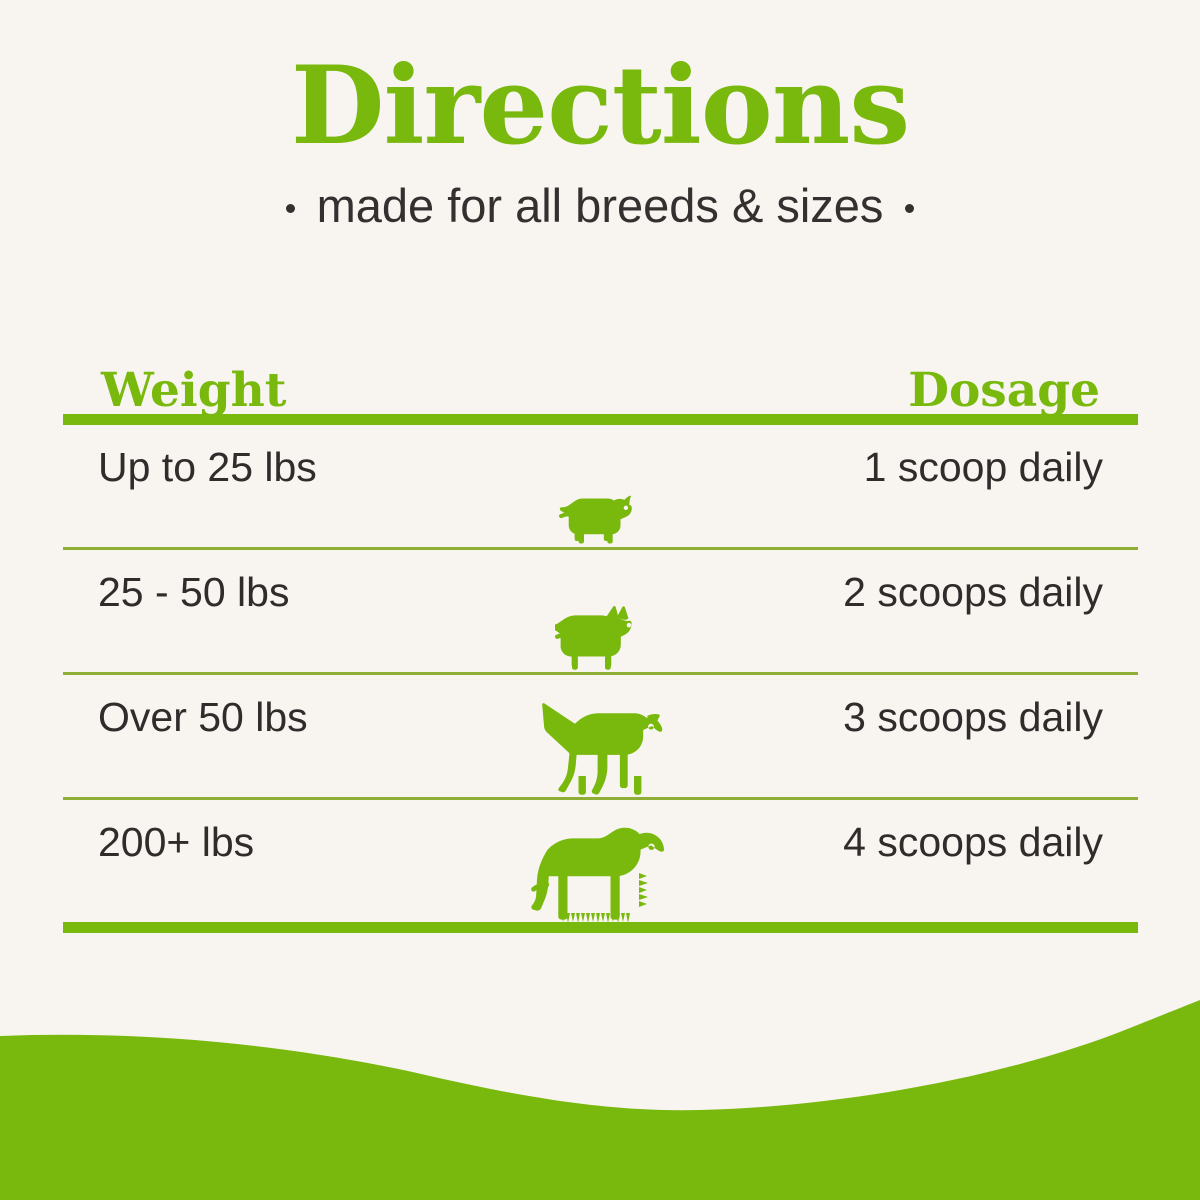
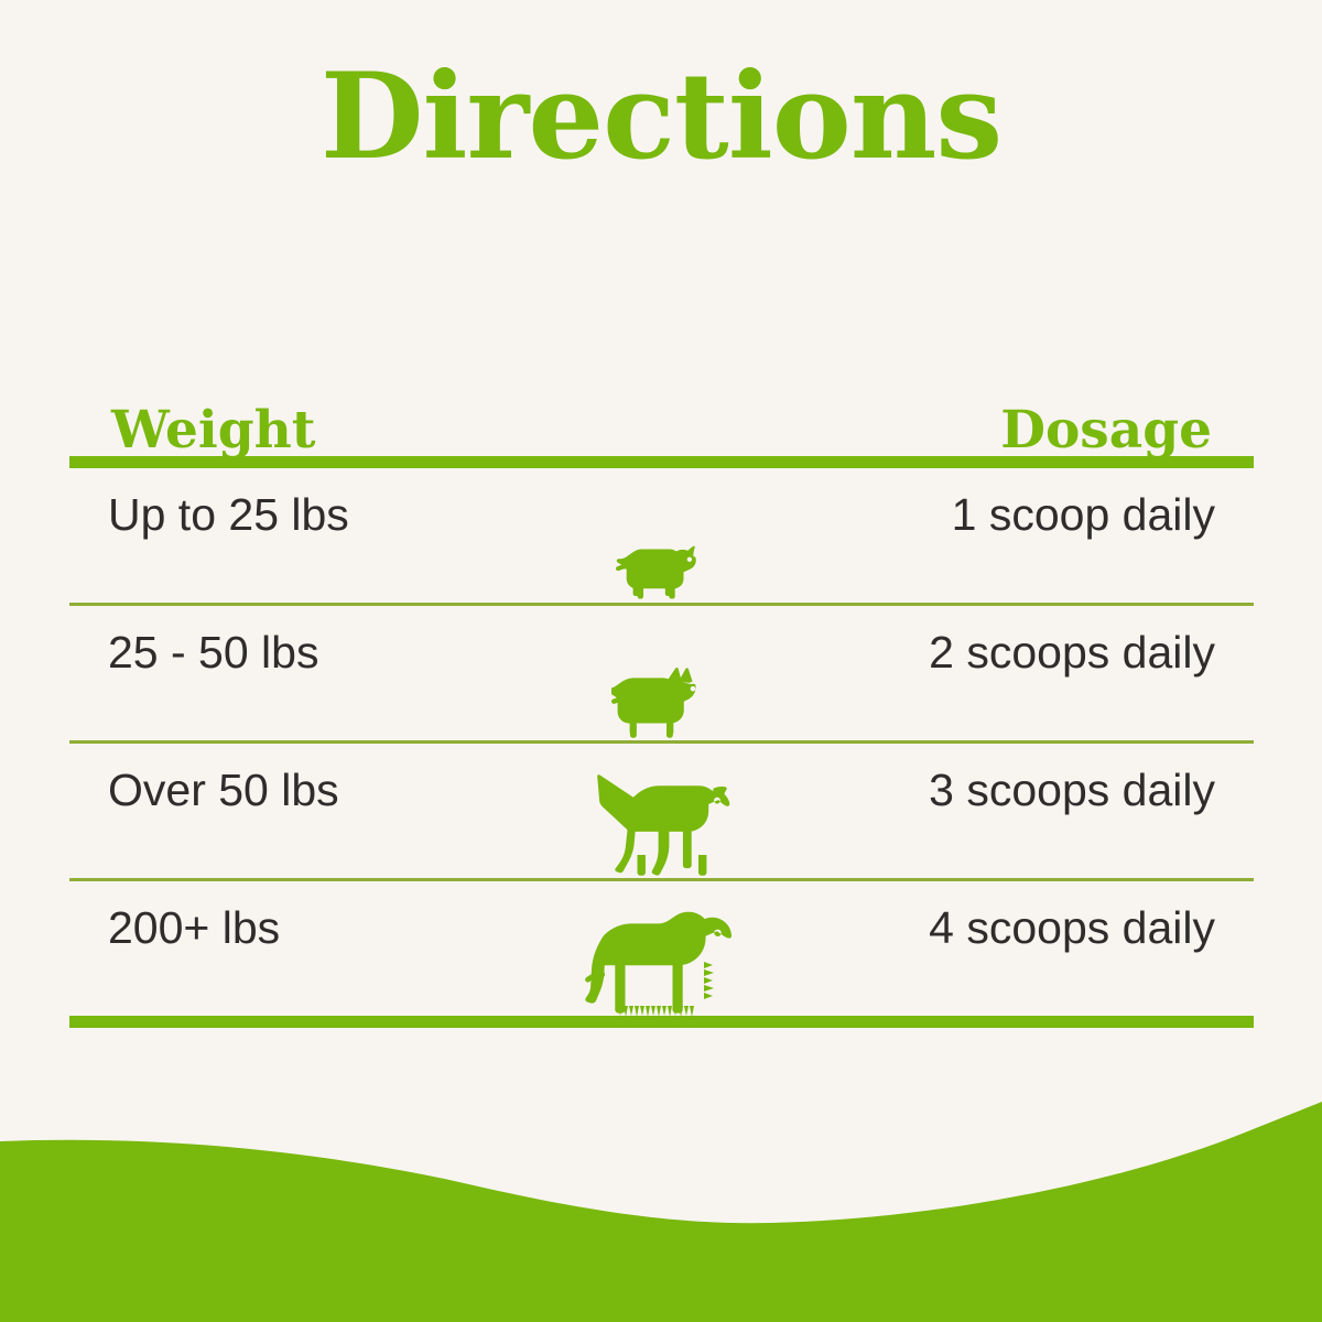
  Directions
- made for all breeds & sizes
  Weight
  Dosage
  Up to 25 lbs
  1 scoop daily
  25 - 50 lbs
  2 scoops daily
  Over 50 lbs
  3 scoops daily
  200+ lbs
  4 scoops daily
